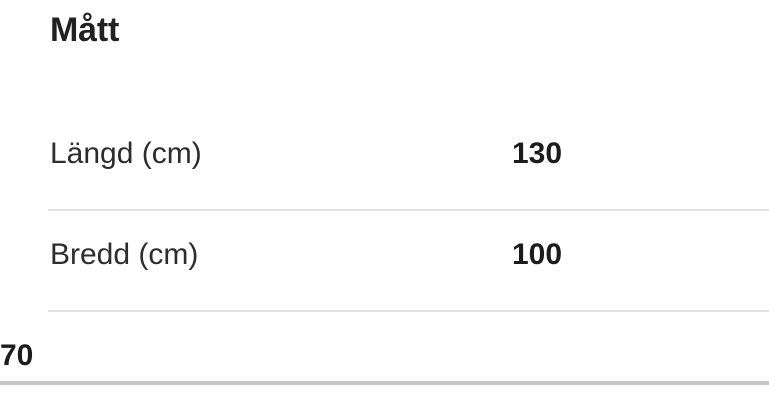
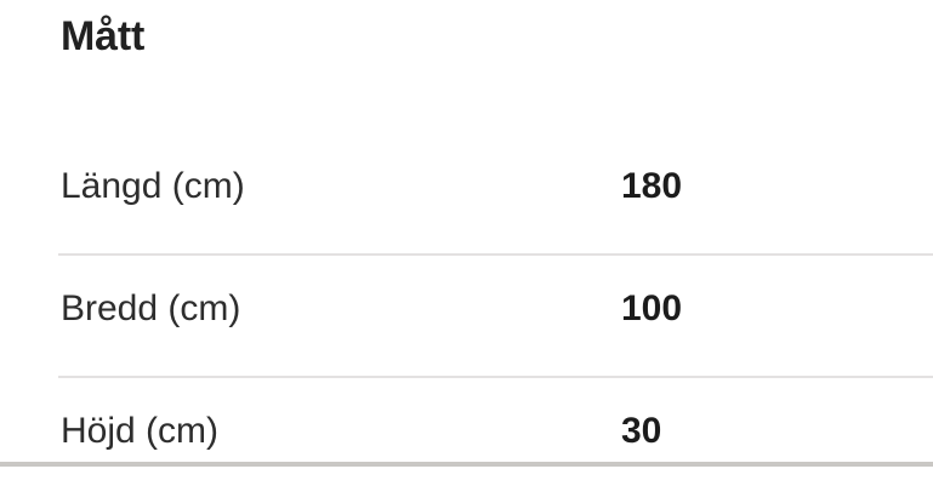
  Mått
  Längd (cm)
- 130
+ 180
  Bredd (cm)
  100
+ Höjd (cm)
- 70
+ 30
